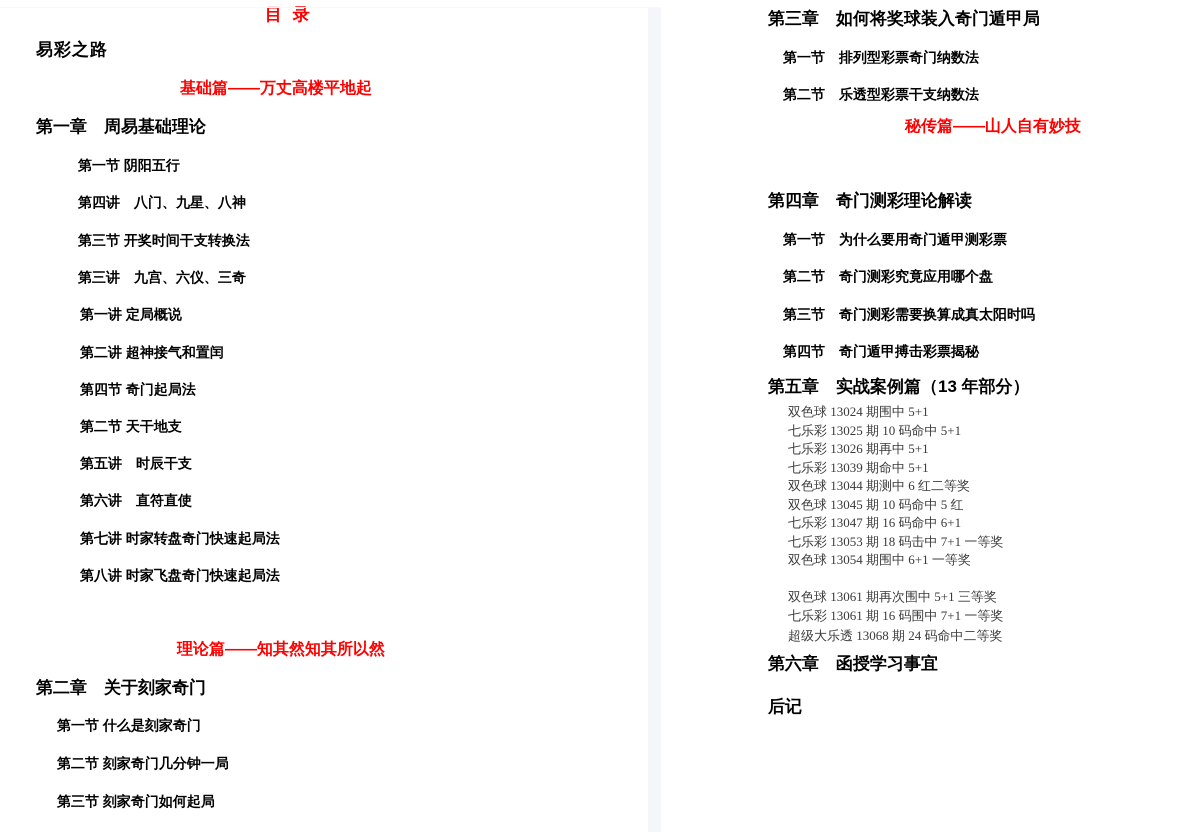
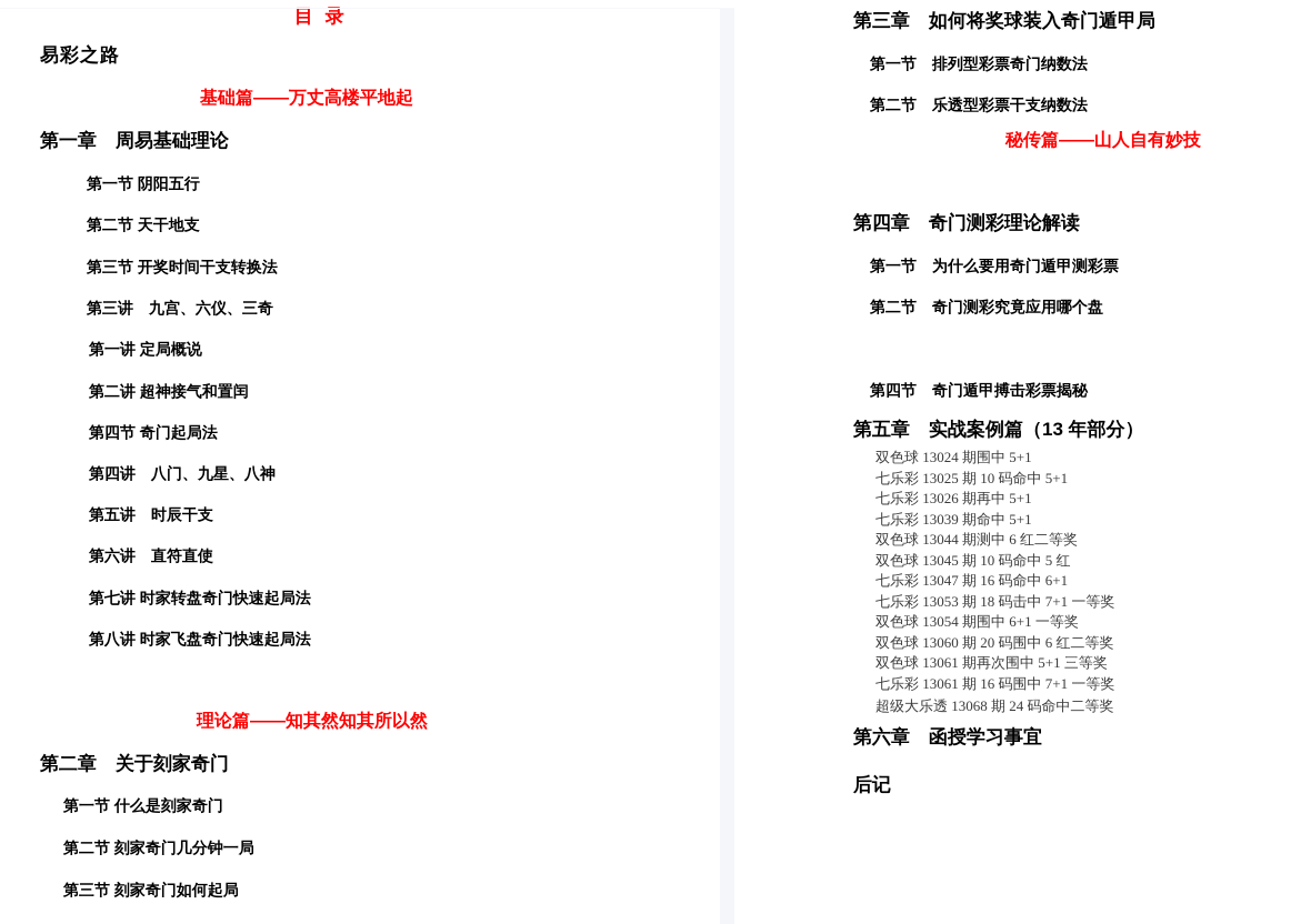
  目 录
  易彩之路
  基础篇——万丈高楼平地起
  第一章 周易基础理论
  第一节 阴阳五行
- 第四讲 八门、九星、八神
+ 第二节 天干地支
  第三节 开奖时间干支转换法
  第三讲 九宫、六仪、三奇
  第一讲 定局概说
  第二讲 超神接气和置闰
  第四节 奇门起局法
- 第二节 天干地支
+ 第四讲 八门、九星、八神
  第五讲 时辰干支
  第六讲 直符直使
  第七讲 时家转盘奇门快速起局法
  第八讲 时家飞盘奇门快速起局法
  理论篇——知其然知其所以然
  第二章 关于刻家奇门
  第一节 什么是刻家奇门
  第二节 刻家奇门几分钟一局
  第三节 刻家奇门如何起局
  第三章 如何将奖球装入奇门遁甲局
  第一节 排列型彩票奇门纳数法
  第二节 乐透型彩票干支纳数法
  秘传篇——山人自有妙技
  第四章 奇门测彩理论解读
  第一节 为什么要用奇门遁甲测彩票
  第二节 奇门测彩究竟应用哪个盘
- 第三节 奇门测彩需要换算成真太阳时吗
  第四节 奇门遁甲搏击彩票揭秘
  第五章 实战案例篇（13 年部分）
  双色球 13024 期围中 5+1
  七乐彩 13025 期 10 码命中 5+1
  七乐彩 13026 期再中 5+1
  七乐彩 13039 期命中 5+1
  双色球 13044 期测中 6 红二等奖
  双色球 13045 期 10 码命中 5 红
  七乐彩 13047 期 16 码命中 6+1
  七乐彩 13053 期 18 码击中 7+1 一等奖
  双色球 13054 期围中 6+1 一等奖
+ 双色球 13060 期 20 码围中 6 红二等奖
  双色球 13061 期再次围中 5+1 三等奖
  七乐彩 13061 期 16 码围中 7+1 一等奖
  超级大乐透 13068 期 24 码命中二等奖
  第六章 函授学习事宜
  后记
